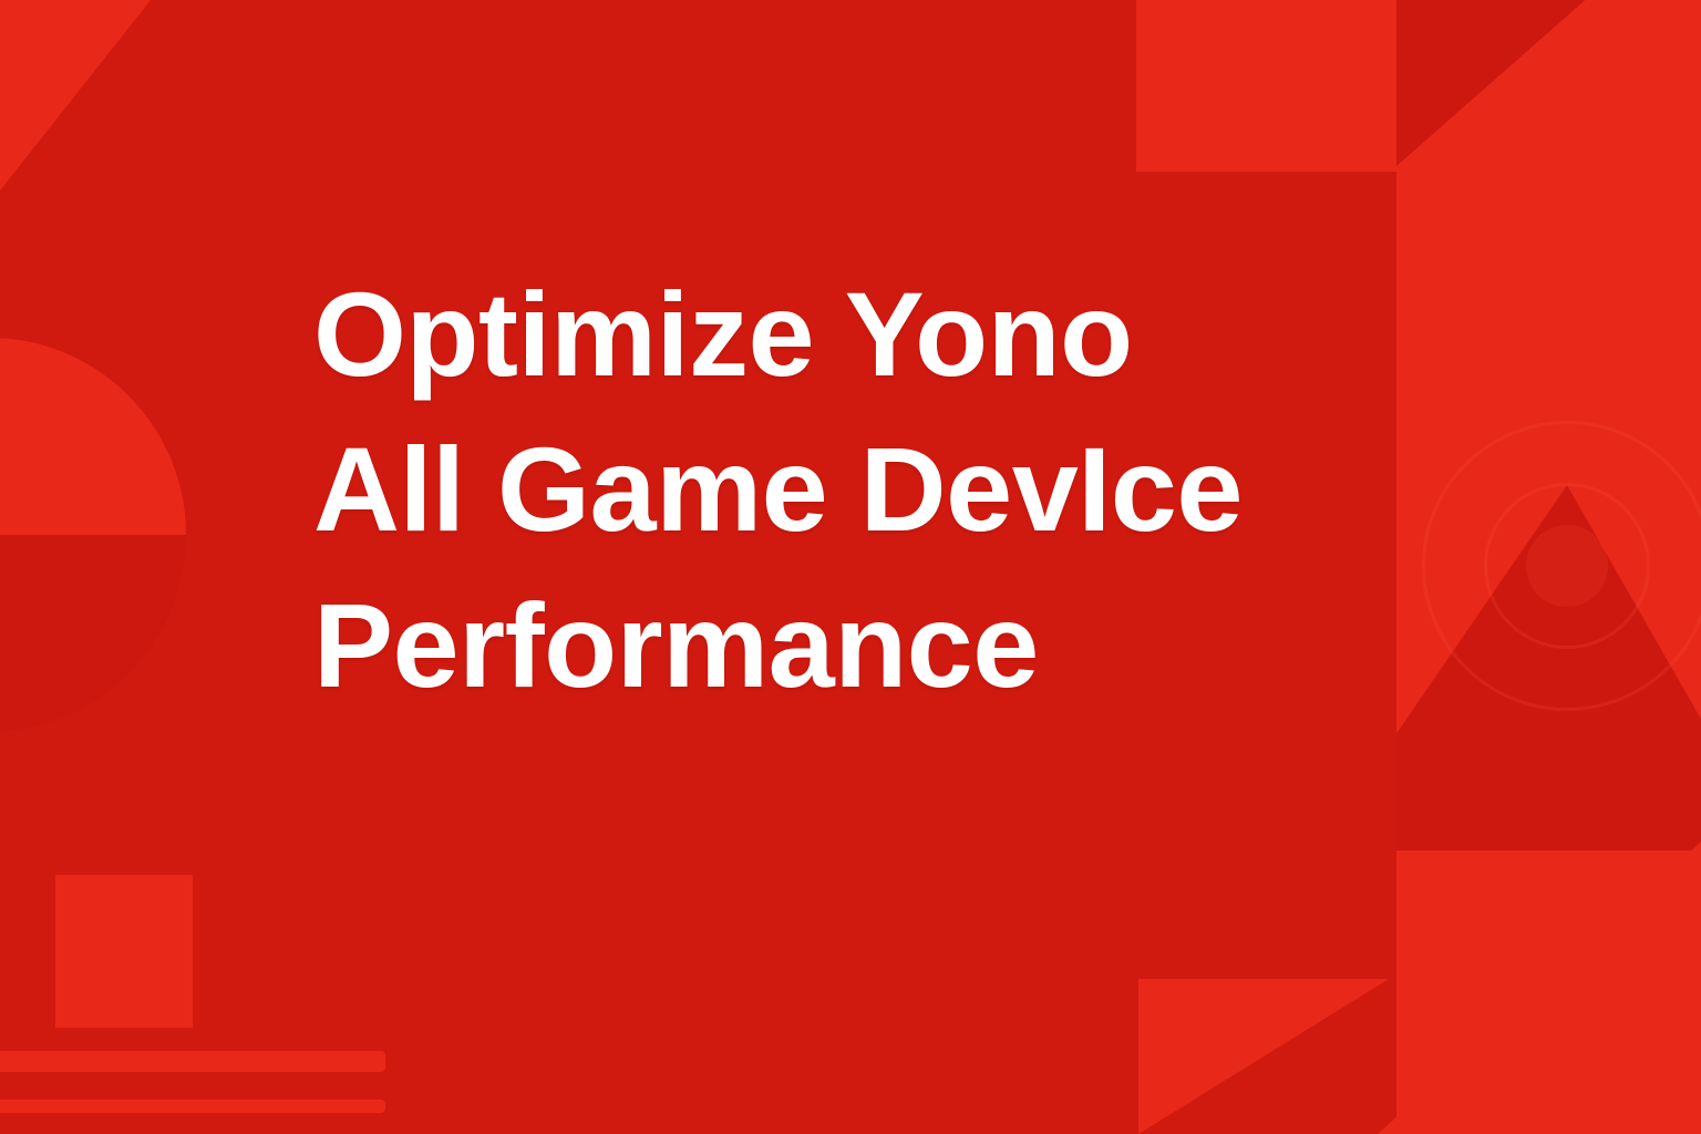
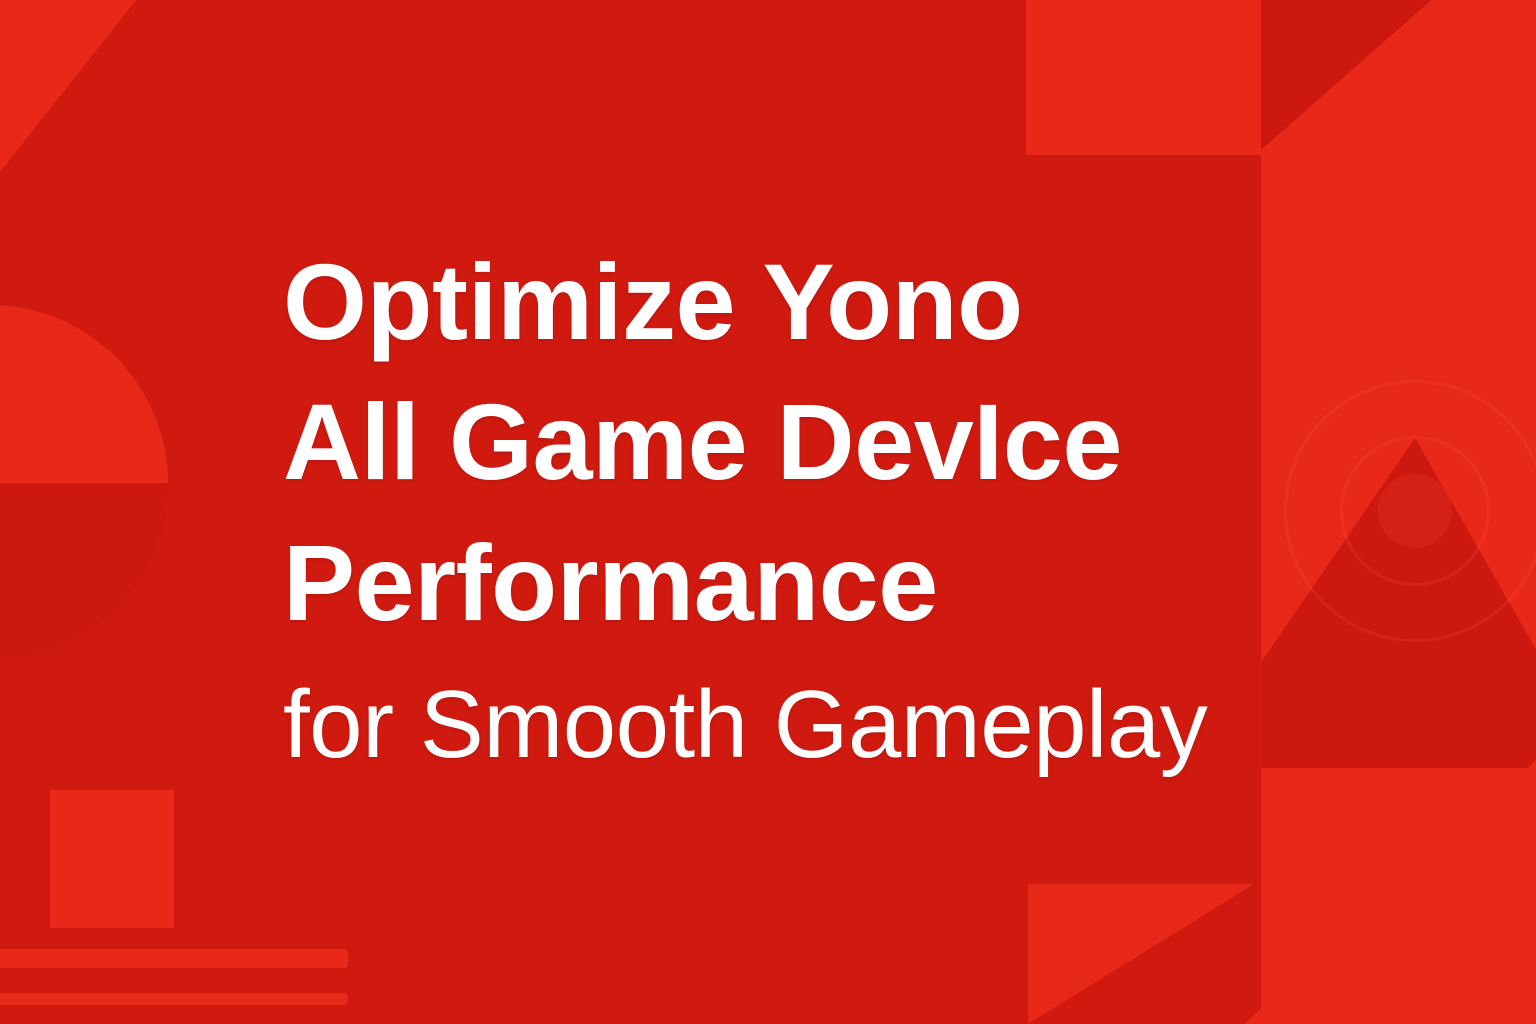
  Optimize Yono
  All Game DevIce
  Performance
+ for Smooth Gameplay
